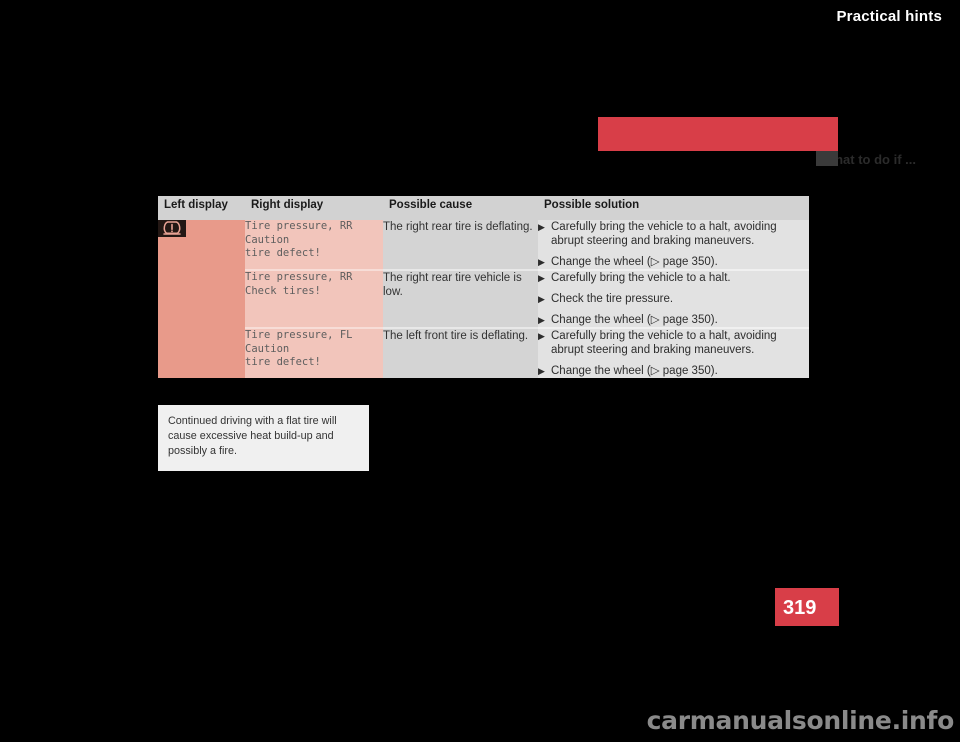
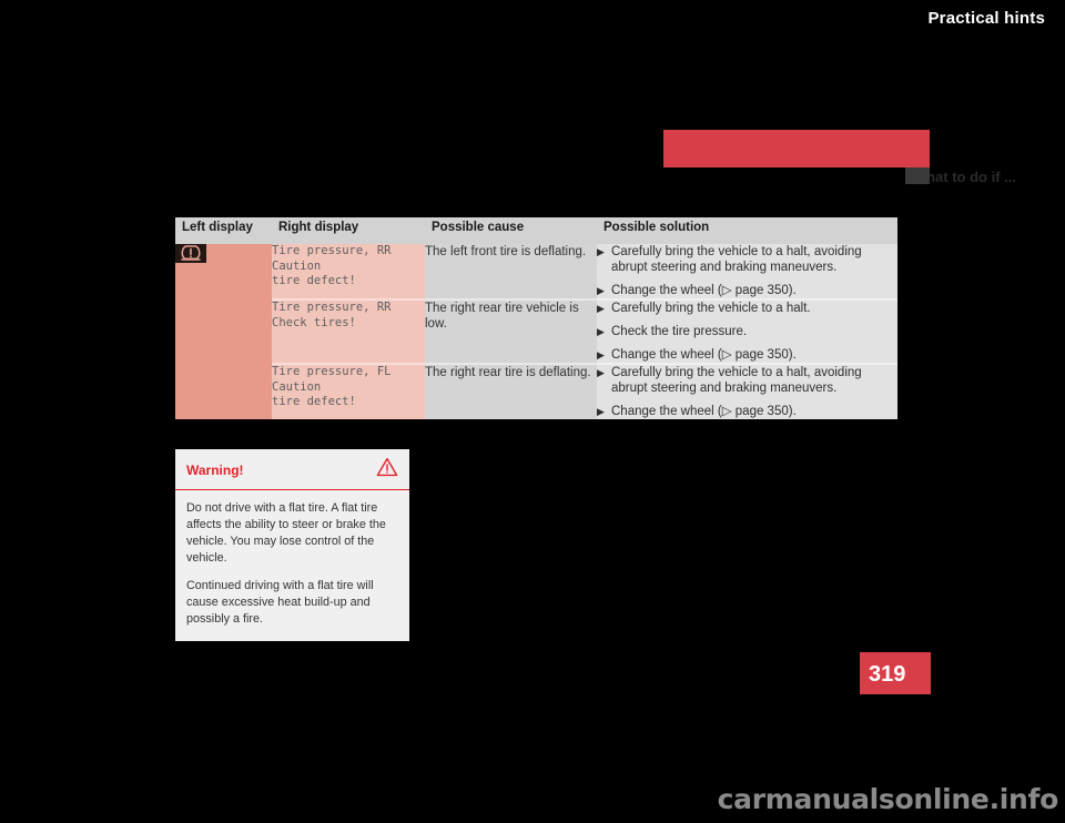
  Practical hints
  hat to do if ...
  Left display	Right display	Possible cause	Possible solution
- 	Tire pressure, RR Caution tire defect!	The right rear tire is deflating.	▶ Carefully bring the vehicle to a halt, avoiding abrupt steering and braking maneuvers. ▶ Change the wheel (▷ page 350).
+ 	Tire pressure, RR Caution tire defect!	The left front tire is deflating.	▶ Carefully bring the vehicle to a halt, avoiding abrupt steering and braking maneuvers. ▶ Change the wheel (▷ page 350).
  Tire pressure, RR Check tires!	The right rear tire vehicle is low.	▶ Carefully bring the vehicle to a halt. ▶ Check the tire pressure. ▶ Change the wheel (▷ page 350).
- Tire pressure, FL Caution tire defect!	The left front tire is deflating.	▶ Carefully bring the vehicle to a halt, avoiding abrupt steering and braking maneuvers. ▶ Change the wheel (▷ page 350).
+ Tire pressure, FL Caution tire defect!	The right rear tire is deflating.	▶ Carefully bring the vehicle to a halt, avoiding abrupt steering and braking maneuvers. ▶ Change the wheel (▷ page 350).
+ Warning!
+ Do not drive with a flat tire. A flat tire affects the ability to steer or brake the vehicle. You may lose control of the vehicle.
  Continued driving with a flat tire will cause excessive heat build-up and possibly a fire.
  319
  carmanualsonline.info
